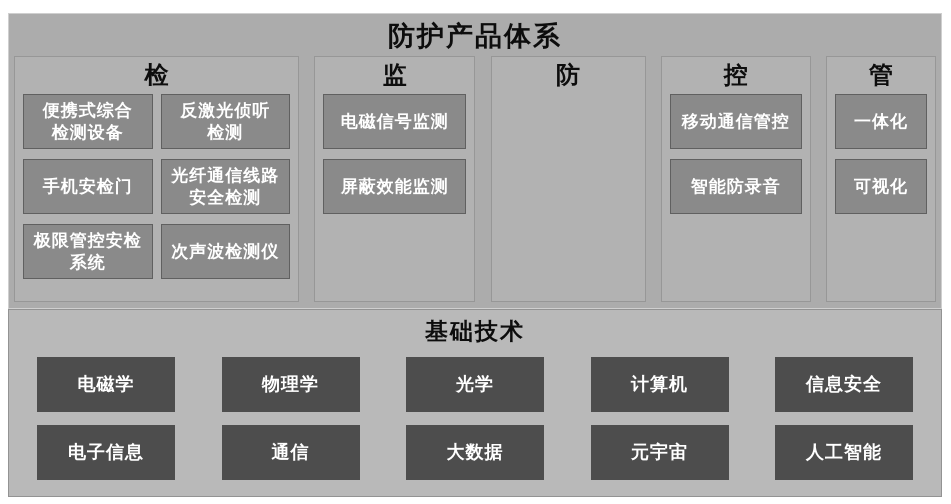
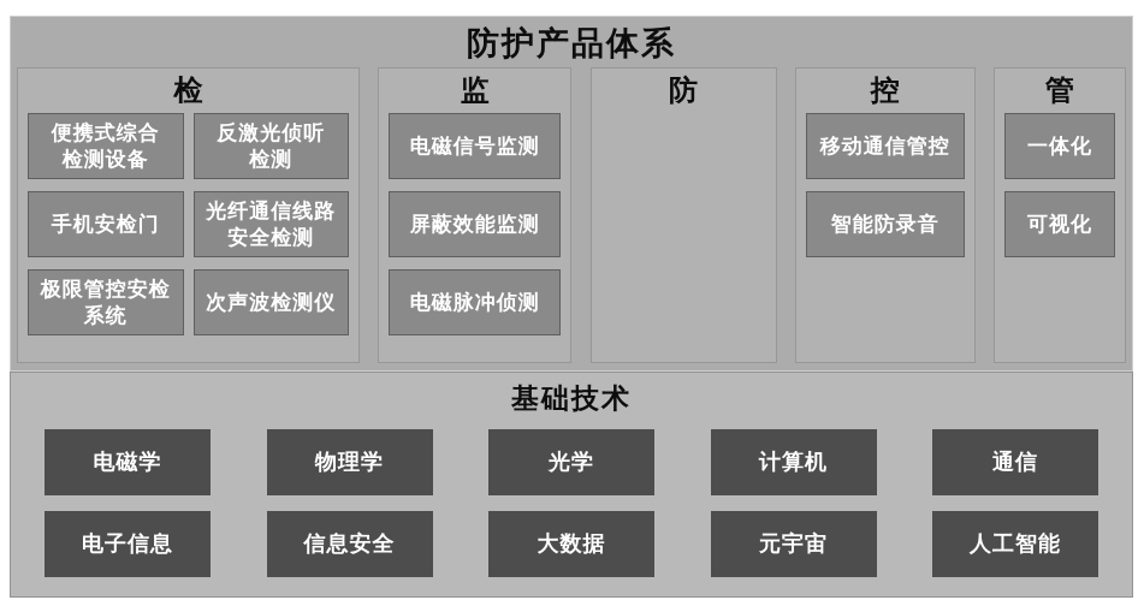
  防护产品体系
  检
  便携式综合
  检测设备
  反激光侦听
  检测
  手机安检门
  光纤通信线路
  安全检测
  极限管控安检
  系统
  次声波检测仪
  监
  电磁信号监测
  屏蔽效能监测
+ 电磁脉冲侦测
  防
  控
  移动通信管控
  智能防录音
  管
  一体化
  可视化
  基础技术
  电磁学
  物理学
  光学
  计算机
- 信息安全
+ 通信
  电子信息
- 通信
+ 信息安全
  大数据
  元宇宙
  人工智能
